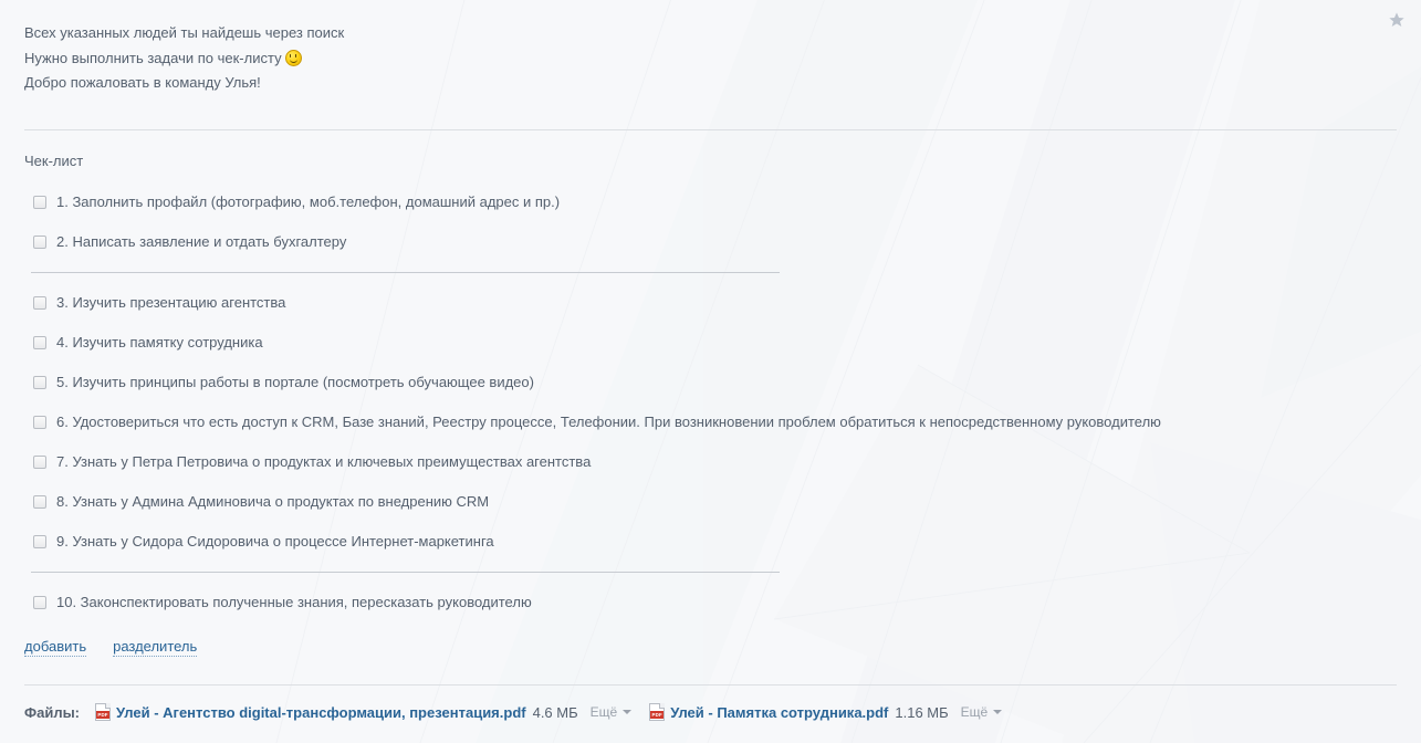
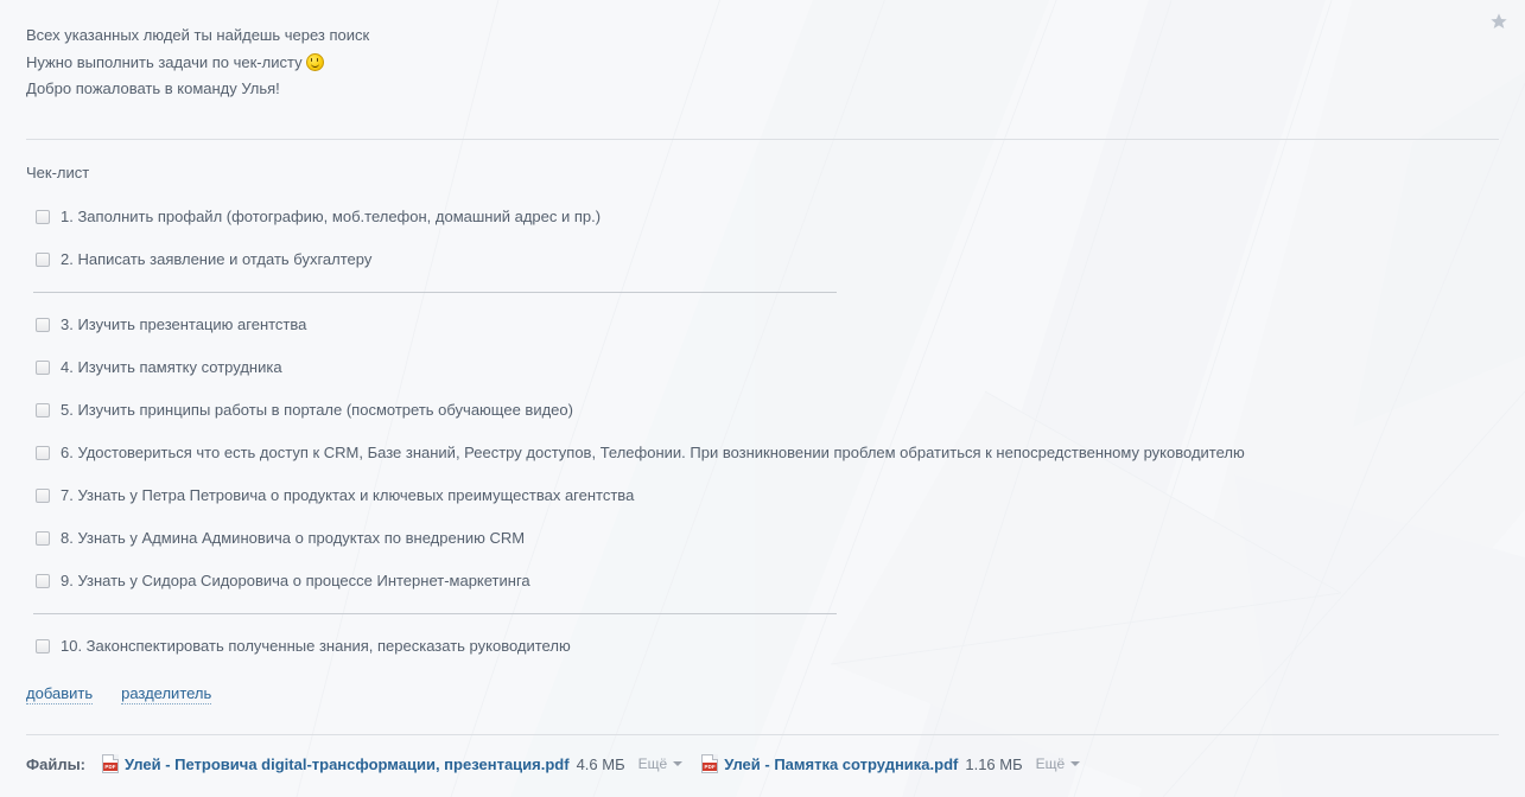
  Всех указанных людей ты найдешь через поиск
  Нужно выполнить задачи по чек-листу
  Добро пожаловать в команду Улья!
  Чек-лист
  1. Заполнить профайл (фотографию, моб.телефон, домашний адрес и пр.)
  2. Написать заявление и отдать бухгалтеру
  3. Изучить презентацию агентства
  4. Изучить памятку сотрудника
  5. Изучить принципы работы в портале (посмотреть обучающее видео)
- 6. Удостовериться что есть доступ к CRM, Базе знаний, Реестру процессе, Телефонии. При возникновении проблем обратиться к непосредственному руководителю
+ 6. Удостовериться что есть доступ к CRM, Базе знаний, Реестру доступов, Телефонии. При возникновении проблем обратиться к непосредственному руководителю
  7. Узнать у Петра Петровича о продуктах и ключевых преимуществах агентства
  8. Узнать у Админа Админовича о продуктах по внедрению CRM
  9. Узнать у Сидора Сидоровича о процессе Интернет-маркетинга
  10. Законспектировать полученные знания, пересказать руководителю
  добавить
  разделитель
  Файлы:
- Улей - Агентство digital-трансформации, презентация.pdf
+ Улей - Петровича digital-трансформации, презентация.pdf
  4.6 МБ
  Ещё
  Улей - Памятка сотрудника.pdf
  1.16 МБ
  Ещё
